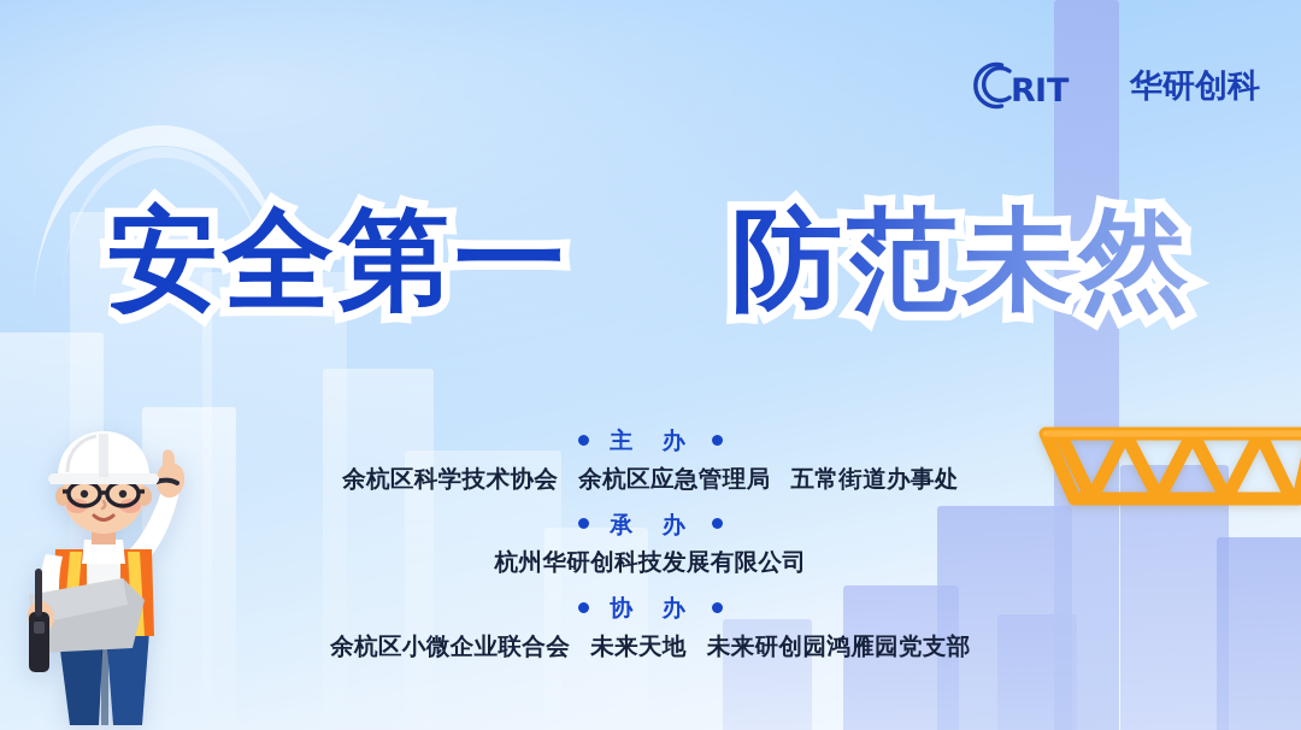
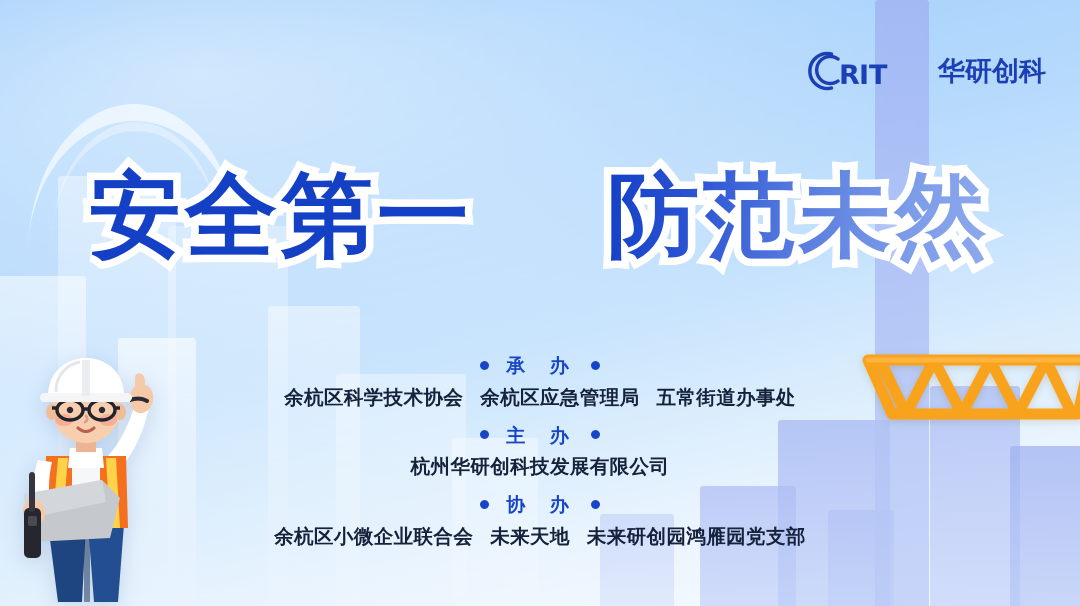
  安全第一
  防范未然
- 主 办
+ 承 办
  余杭区科学技术协会 余杭区应急管理局 五常街道办事处
- 承 办
+ 主 办
  杭州华研创科技发展有限公司
  协 办
  余杭区小微企业联合会 未来天地 未来研创园鸿雁园党支部
  R
  I
  T
  华研创科
